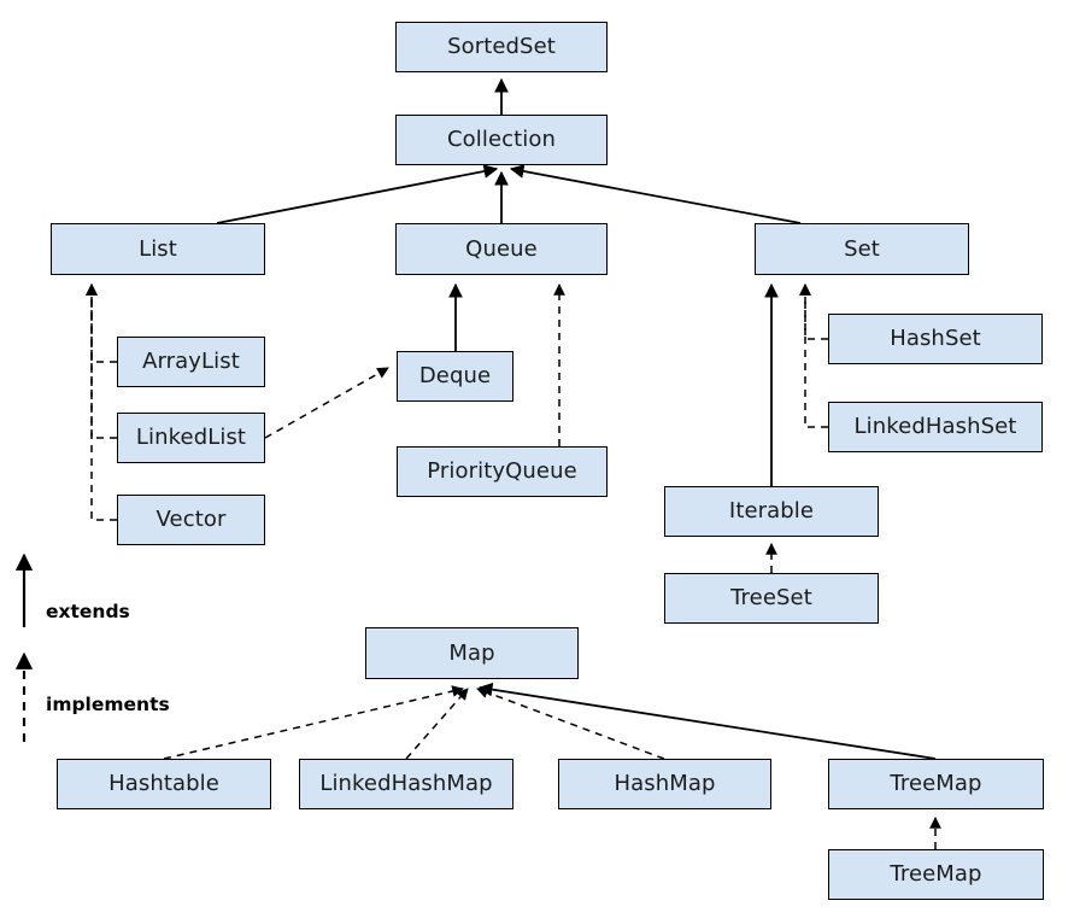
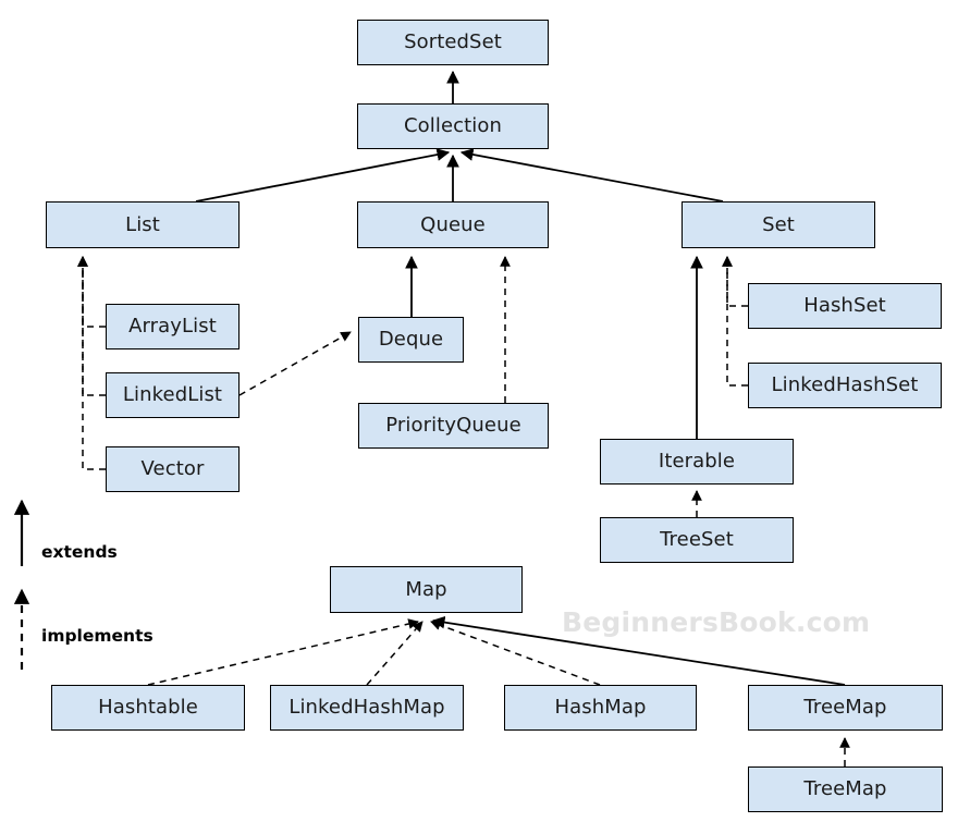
  SortedSet
  Collection
  List
  Queue
  Set
  ArrayList
  LinkedList
  Vector
  Deque
  PriorityQueue
  HashSet
  LinkedHashSet
  Iterable
  TreeSet
  Map
  Hashtable
  LinkedHashMap
  HashMap
  TreeMap
  TreeMap
  extends
  implements
+ BeginnersBook.com
